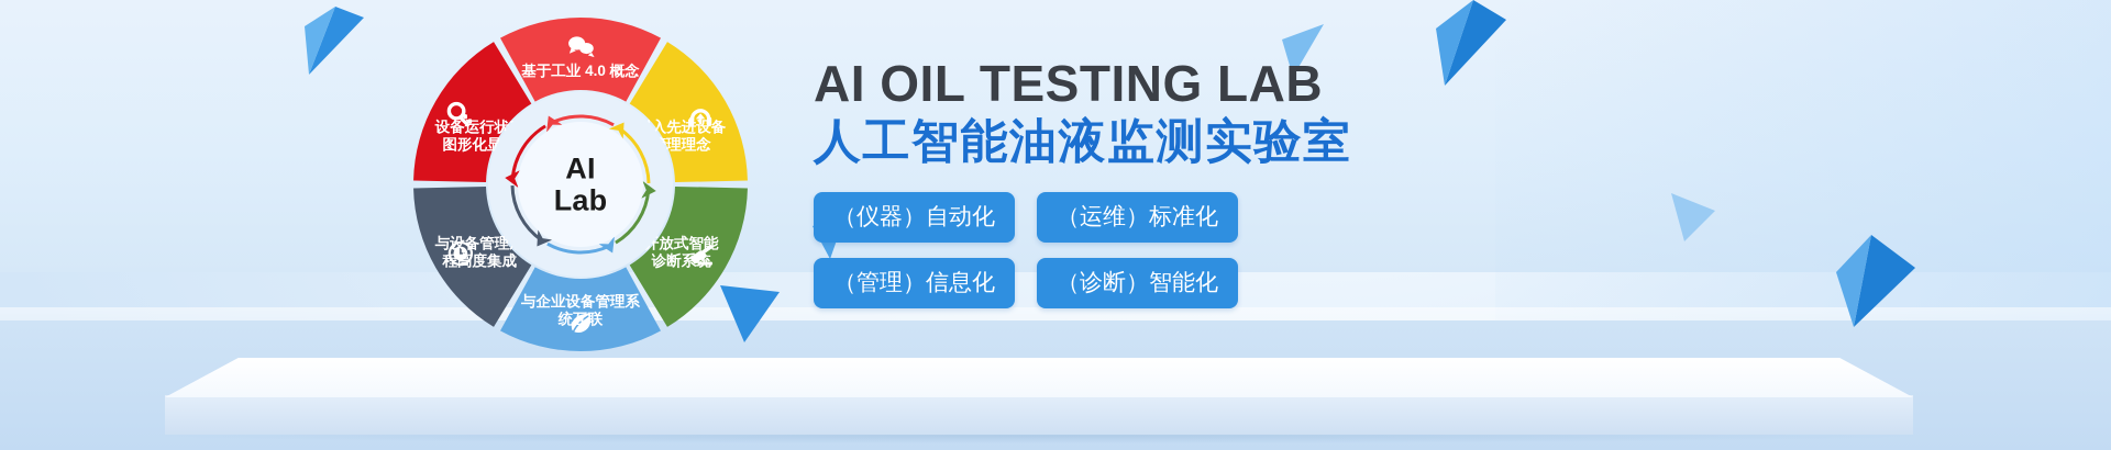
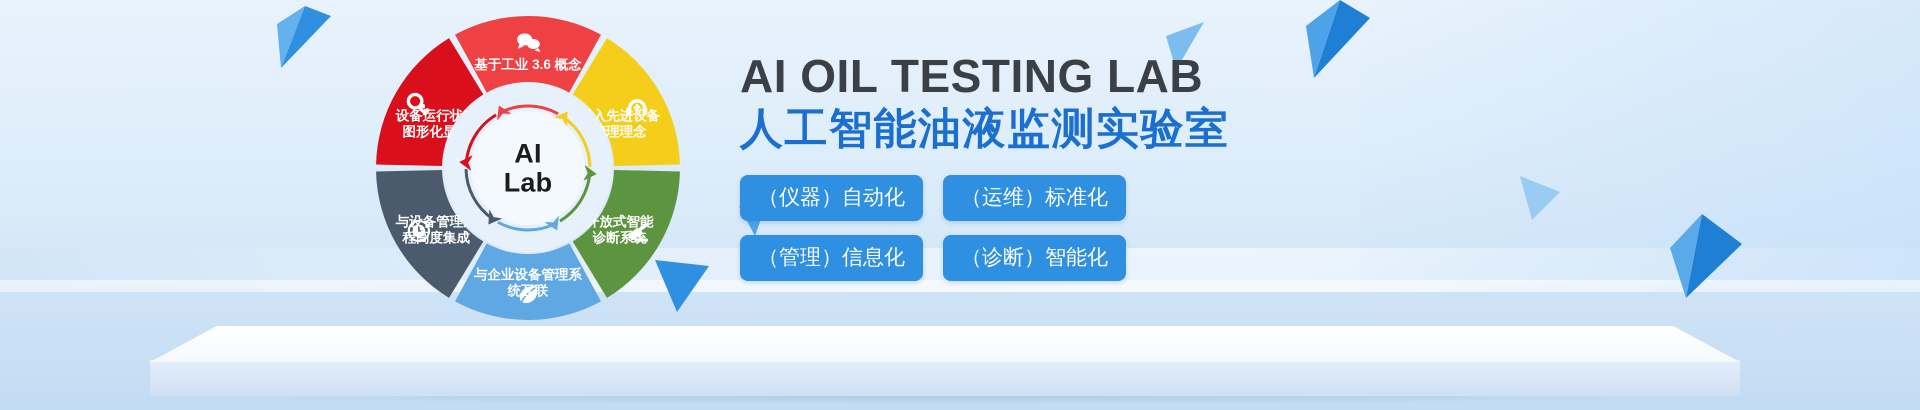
- 基于工业 4.0 概念
+ 基于工业 3.6 概念
  入先进设备
  理理念
  开放式智能
  诊断系统
  与企业设备管理系
  统互联
  与设备管理
  程高度集成
  设备运行状
  图形化显
  AI
  Lab
  AI OIL TESTING LAB
  人工智能油液监测实验室
  （仪器）自动化
  （运维）标准化
  （管理）信息化
  （诊断）智能化
